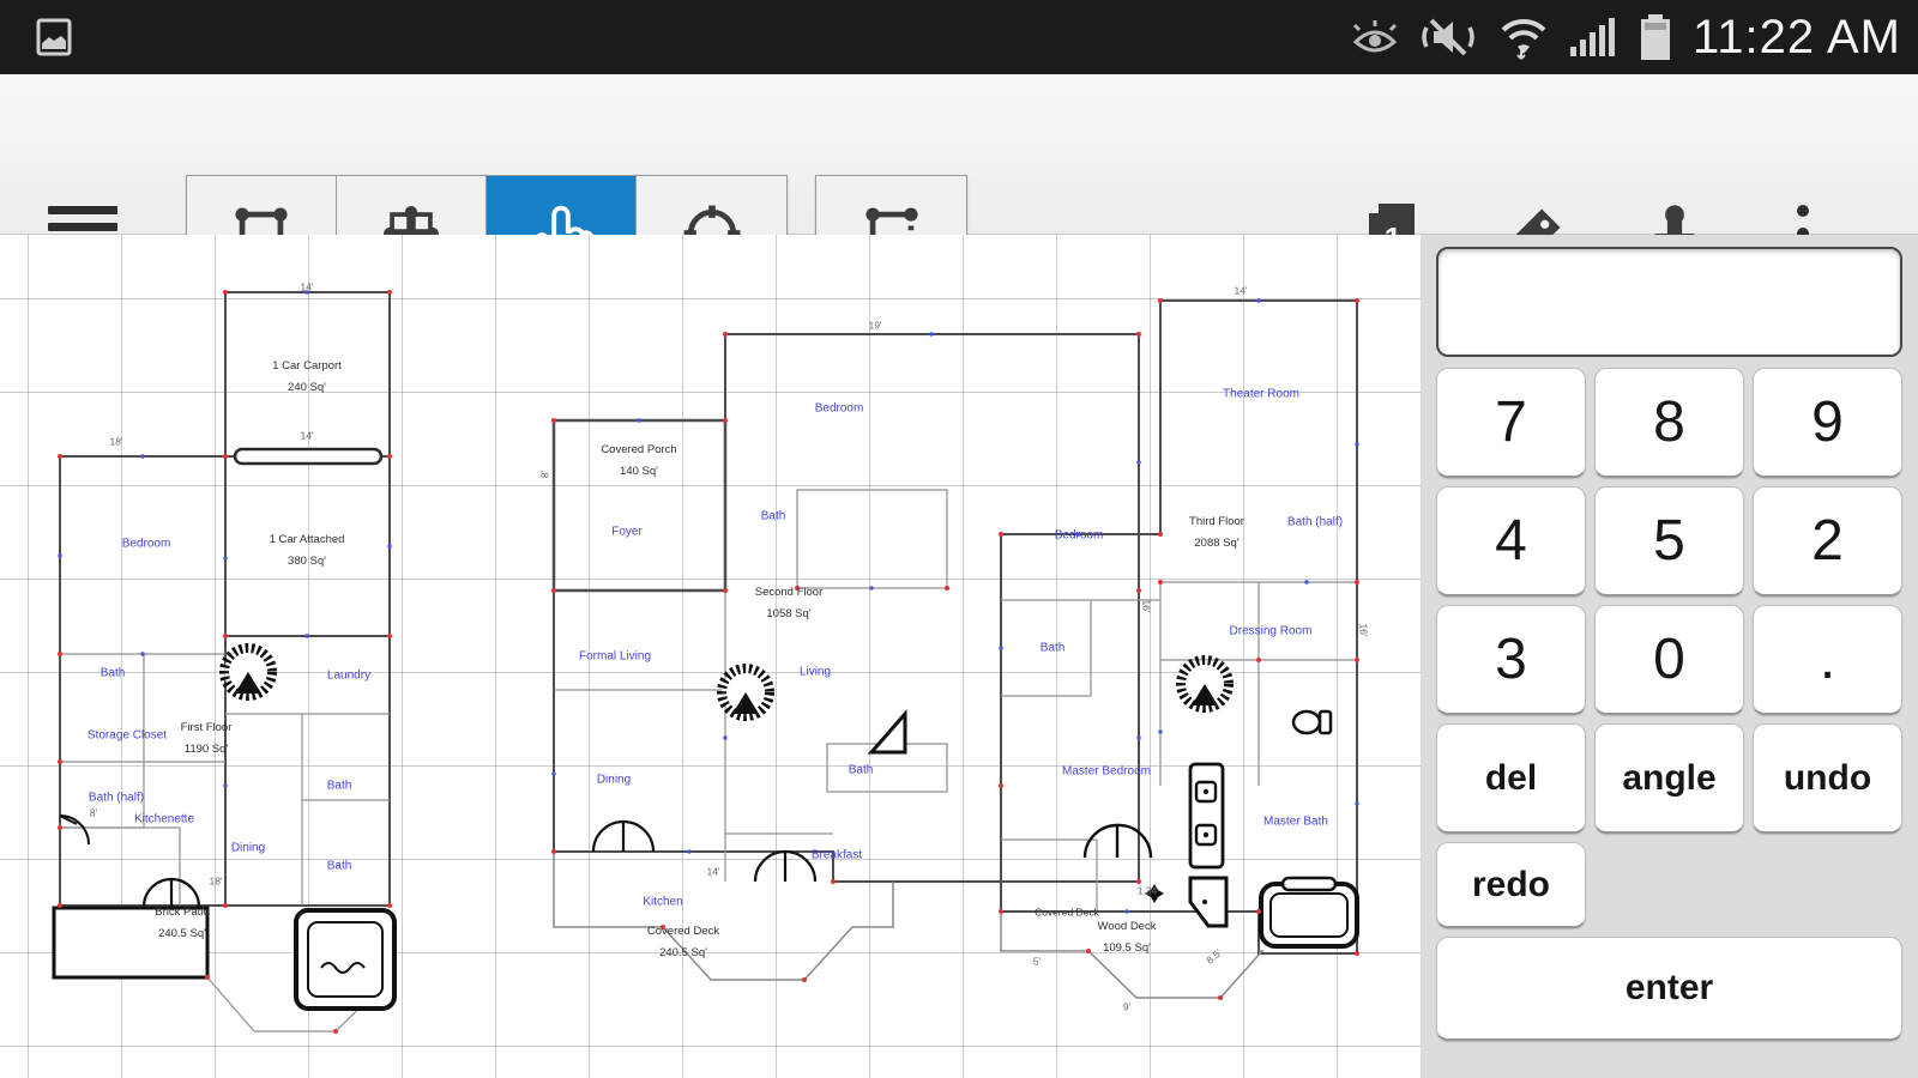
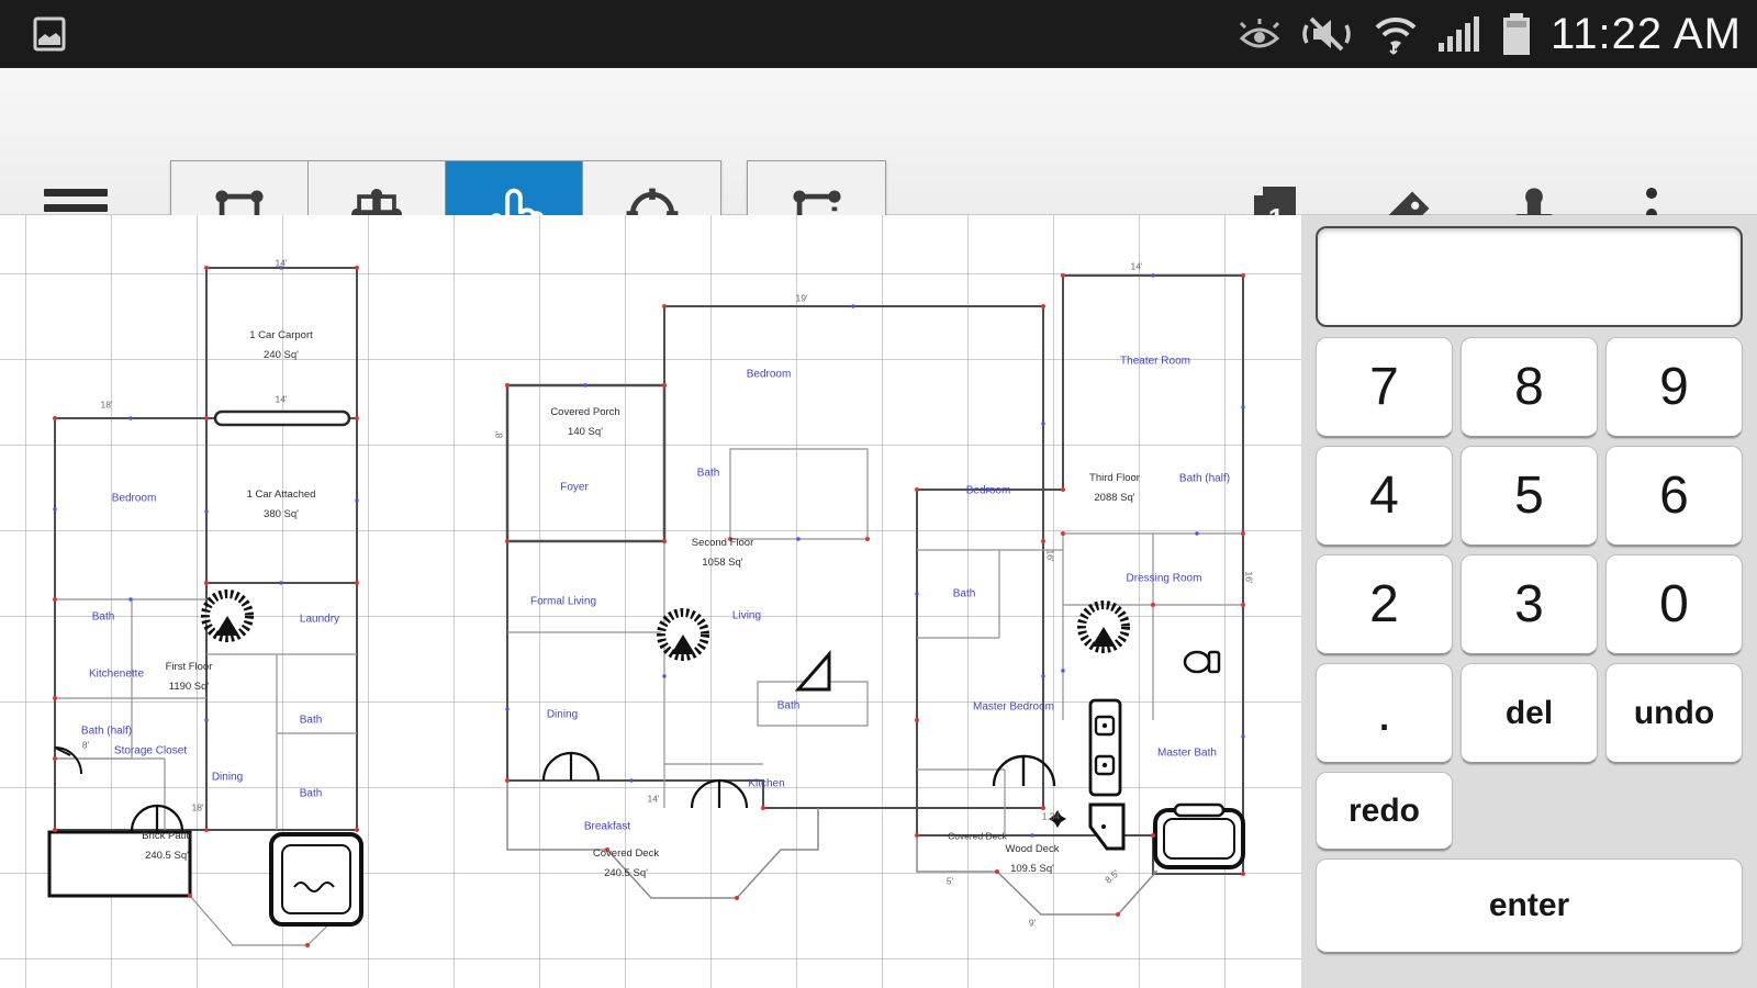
  11:22 AM
  14'
  1 Car Carport
  240 Sq'
  18'
  14'
  Bedroom
  1 Car Attached
  380 Sq'
  Bath
  Laundry
  First Floor
  1190 Sq'
- Storage Closet
+ Kitchenette
  Bath
  Bath (half)
- Kitchenette
+ Storage Closet
  8'
  Dining
  Bath
  18'
  Brick Patio
  240.5 Sq'
  19'
  Bedroom
  Covered Porch
  140 Sq'
  Foyer
  Bath
  Second Floor
  1058 Sq'
  Formal Living
  Living
  Dining
  Bath
- Breakfast
+ Kitchen
  14'
- Kitchen
+ Breakfast
  Covered Deck
  240.5 Sq'
  14'
  Theater Room
  Bedroom
  Third Floor
  2088 Sq'
  Bath (half)
  Dressing Room
  Bath
  Master Bedroom
  Master Bath
  Covered Deck
  1.34
  Wood Deck
  109.5 Sq'
  9'
  5'
  7
  8
  9
  4
  5
+ 6
  2
  3
  0
  .
  del
- angle
  undo
  redo
  enter
